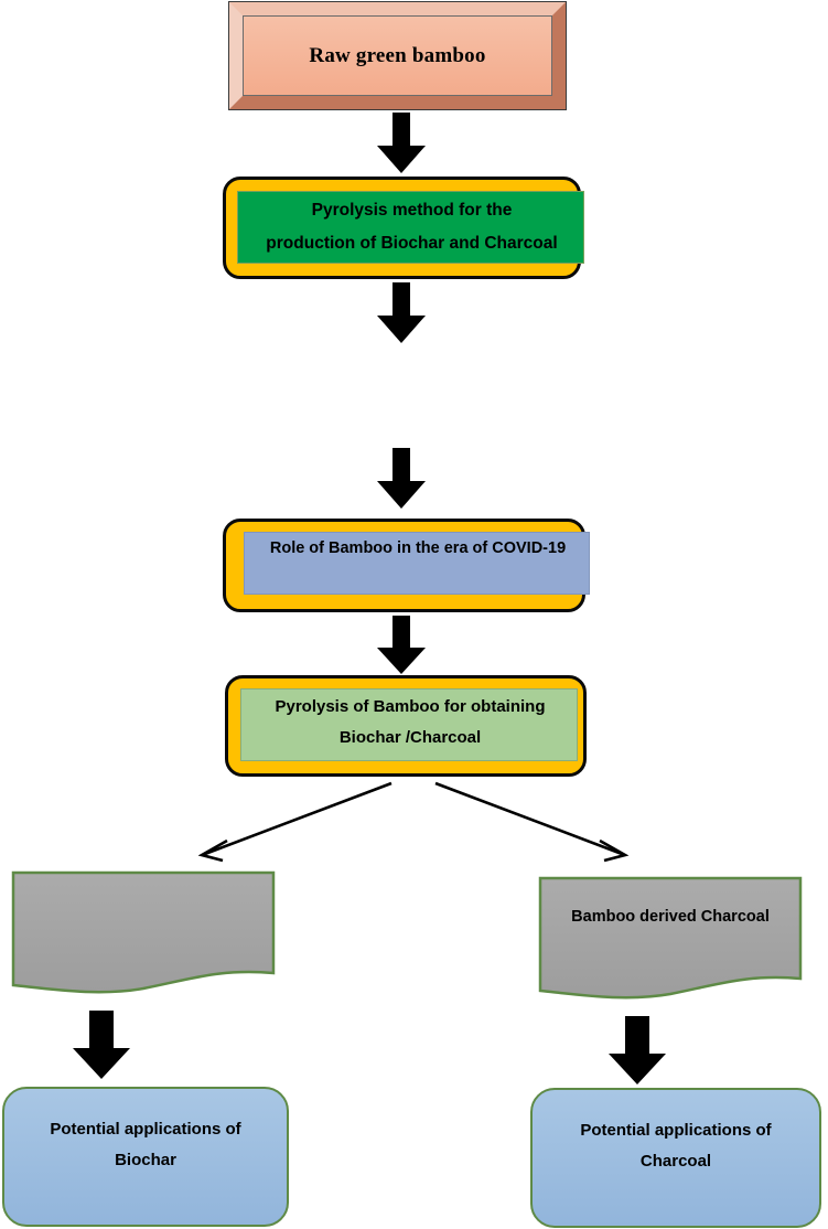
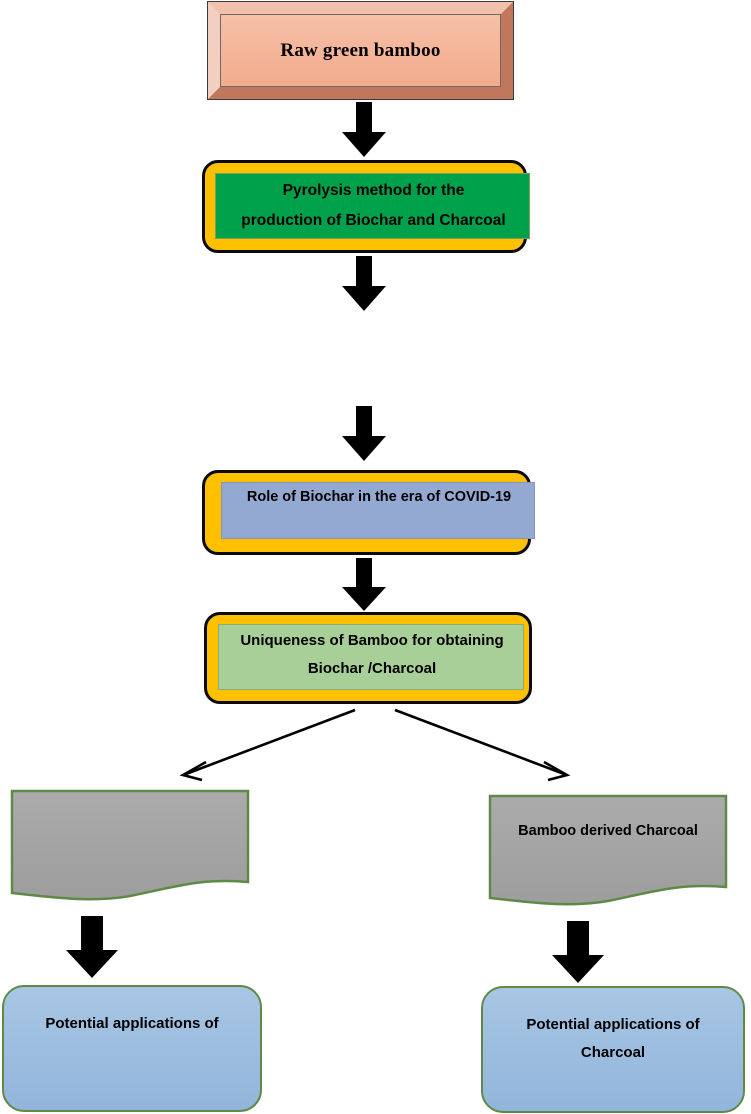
  Raw green bamboo
  Pyrolysis method for the
  production of Biochar and Charcoal
- Role of Bamboo in the era of COVID-19
+ Role of Biochar in the era of COVID-19
- Pyrolysis of Bamboo for obtaining
+ Uniqueness of Bamboo for obtaining
  Biochar /Charcoal
  Bamboo derived Charcoal
  Potential applications of
- Biochar
  Potential applications of
  Charcoal
